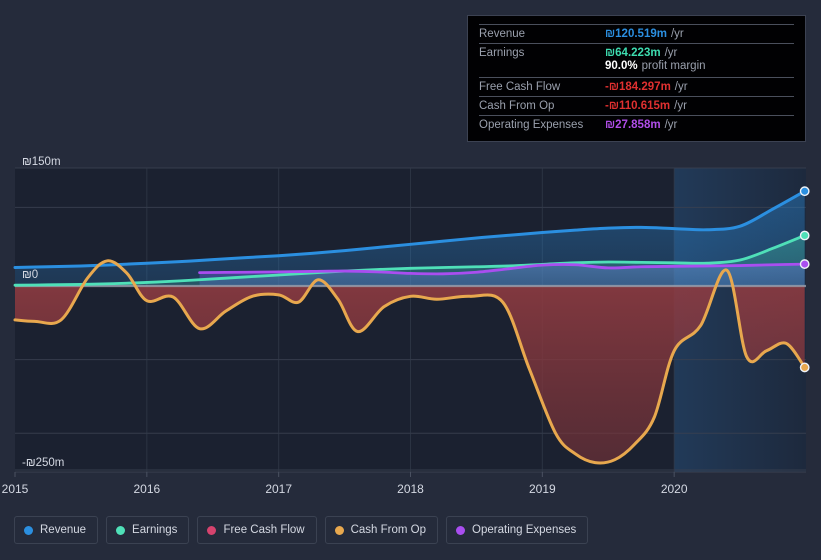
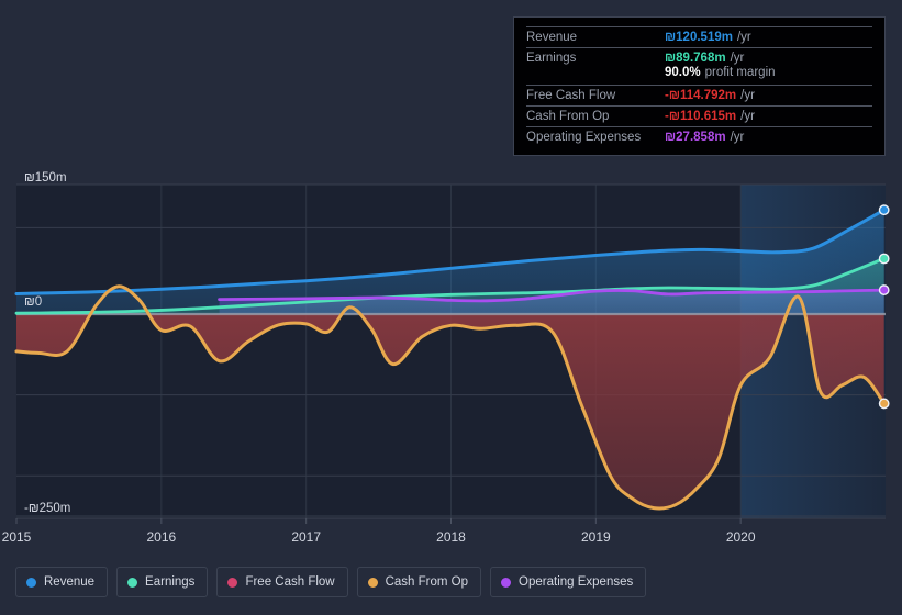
  ₪150m
  ₪0
  -₪250m
  2015
  2016
  2017
  2018
  2019
  2020
  Revenue
  ₪120.519m
  /yr
  Earnings
- ₪64.223m
+ ₪89.768m
  /yr
  90.0%
  profit margin
  Free Cash Flow
- -₪184.297m
+ -₪114.792m
  /yr
  Cash From Op
  -₪110.615m
  /yr
  Operating Expenses
  ₪27.858m
  /yr
  Revenue
  Earnings
  Free Cash Flow
  Cash From Op
  Operating Expenses
